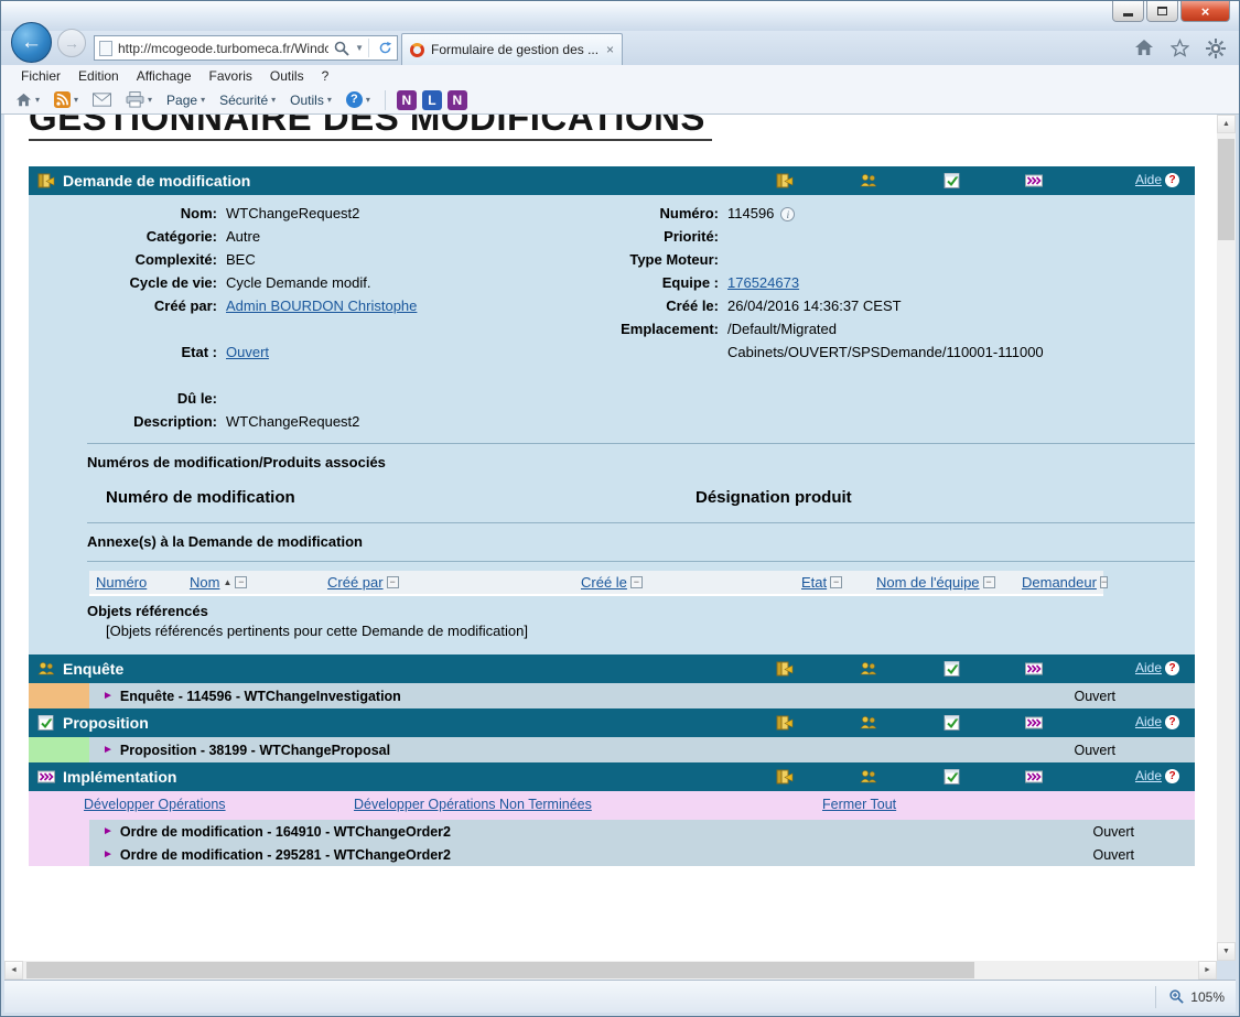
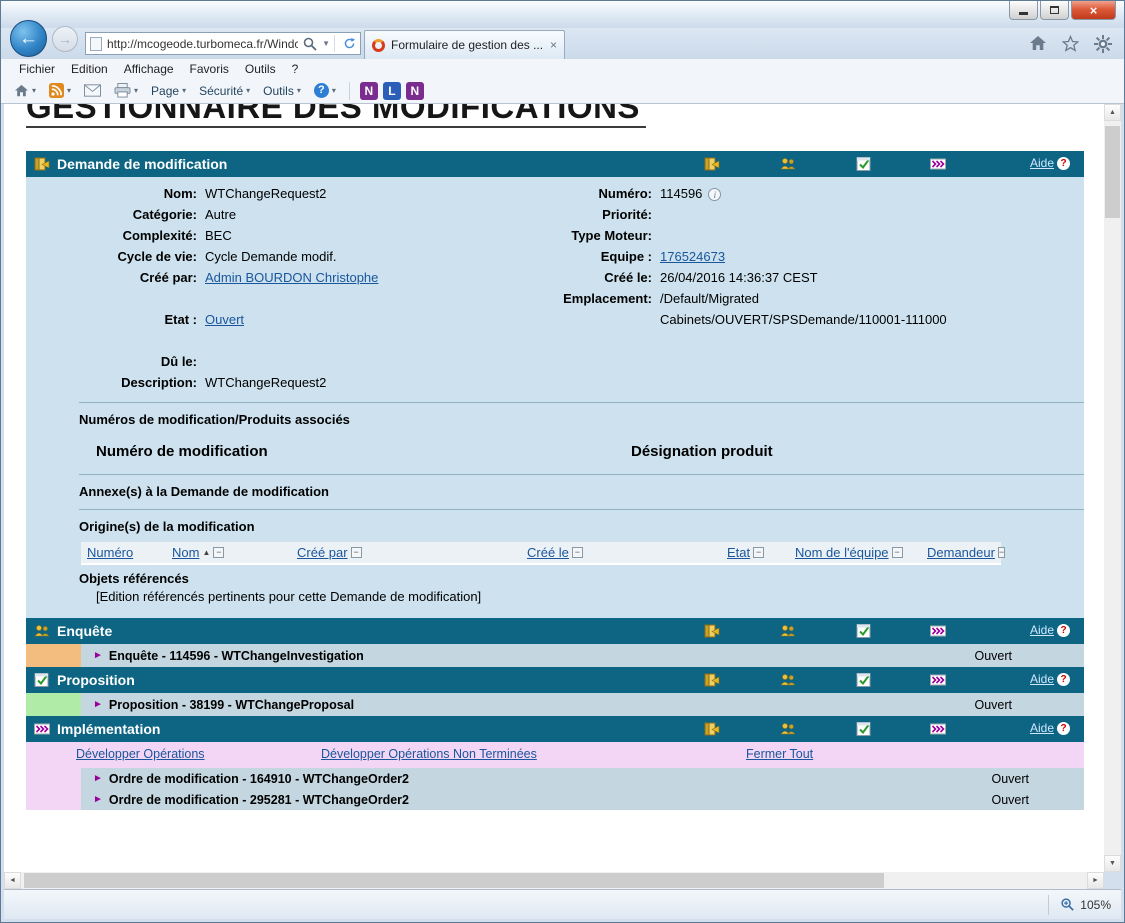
  ×
  http://mcogeode.turbomeca.fr/Windc
  ▼
  Formulaire de gestion des ...
  ×
  ←
  →
  Fichier
  Edition
  Affichage
  Favoris
  Outils
  ?
  ▾
  ▾
  ▾
  Page
  ▾
  Sécurité
  ▾
  Outils
  ▾
  ?
  ▾
  N
  L
  N
  GESTIONNAIRE DES MODIFICATIONS
  Demande de modification
  Aide
  ?
  Nom:	WTChangeRequest2	Numéro:	114596 i
  Catégorie:	Autre	Priorité:
  Complexité:	BEC	Type Moteur:
  Cycle de vie:	Cycle Demande modif.	Equipe :	176524673
  Créé par:	Admin BOURDON Christophe	Créé le:	26/04/2016 14:36:37 CEST
  		Emplacement:	/Default/Migrated
  Etat :	Ouvert		Cabinets/OUVERT/SPSDemande/110001-111000
  Dû le:
  Description:	WTChangeRequest2
  Numéros de modification/Produits associés
  Numéro de modification
  Désignation produit
  Annexe(s) à la Demande de modification
+ Origine(s) de la modification
  Numéro	Nom ▲ −	Créé par −	Créé le −	Etat −	Nom de l'équipe −	Demandeur −
  Objets référencés
- [Objets référencés pertinents pour cette Demande de modification]
+ [Edition référencés pertinents pour cette Demande de modification]
  Enquête
  Aide
  ?
  ►
  Enquête - 114596 - WTChangeInvestigation
  Ouvert
  Proposition
  Aide
  ?
  ►
  Proposition - 38199 - WTChangeProposal
  Ouvert
  Implémentation
  Aide
  ?
  Développer Opérations
  Développer Opérations Non Terminées
  Fermer Tout
  ►
  Ordre de modification - 164910 - WTChangeOrder2
  Ouvert
  ►
  Ordre de modification - 295281 - WTChangeOrder2
  Ouvert
  105%
